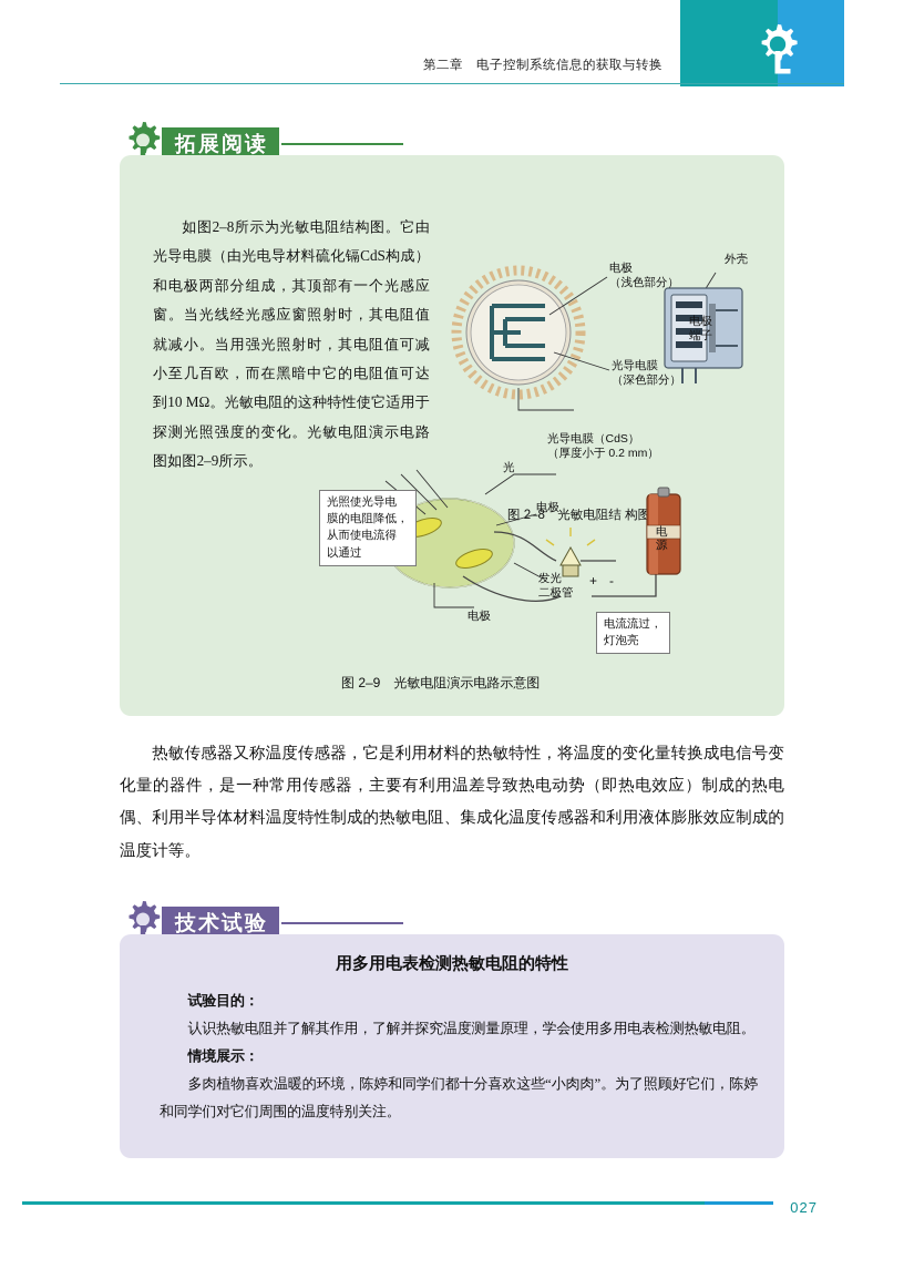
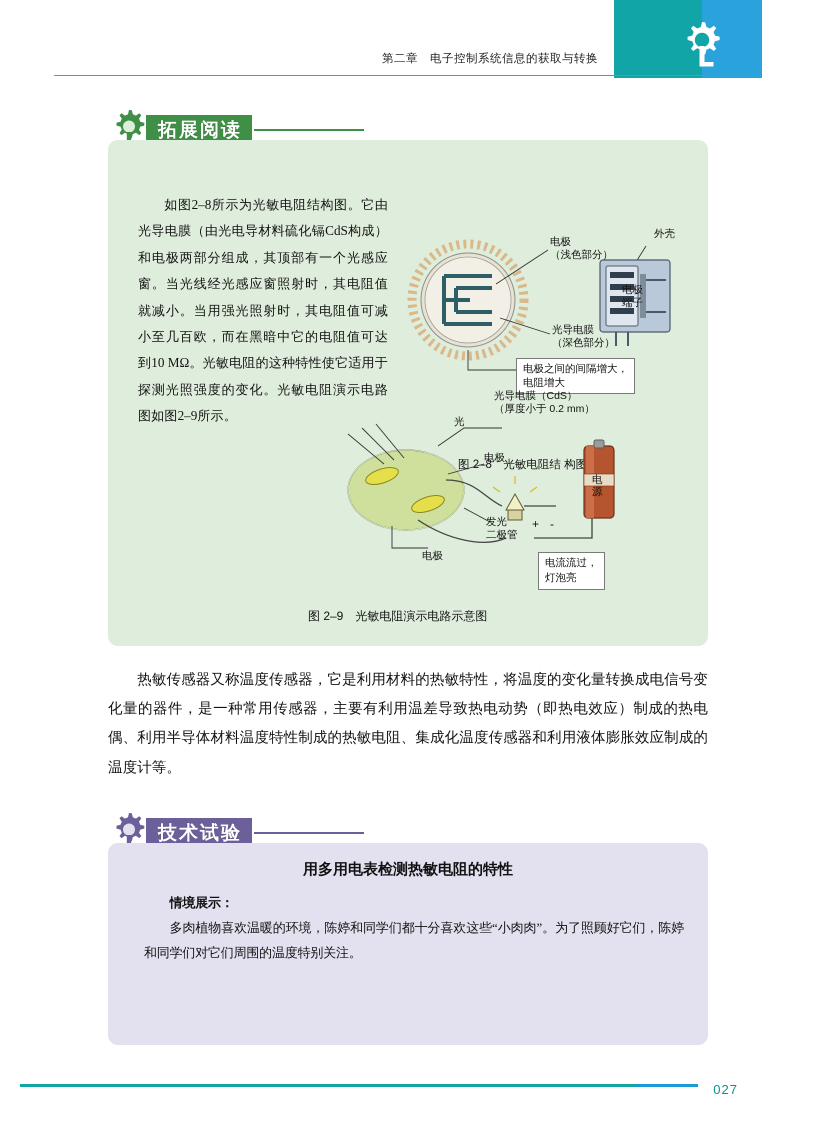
  第二章 电子控制系统信息的获取与转换
  拓展阅读
  如图2–8所示为光敏电阻结构图。它由光导电膜（由光电导材料硫化镉CdS构成）和电极两部分组成，其顶部有一个光感应窗。当光线经光感应窗照射时，其电阻值就减小。当用强光照射时，其电阻值可减小至几百欧，而在黑暗中它的电阻值可达到10 MΩ。光敏电阻的这种特性使它适用于探测光照强度的变化。光敏电阻演示电路图如图2–9所示。
  电极
  （浅色部分）
  外壳
  光导电膜
  （深色部分）
  电极
  端子
+ 电极之间的间隔增大，
+ 电阻增大
  图 2–8 光敏电阻结 构图
  +
  -
  光导电膜（CdS）
  （厚度小于 0.2 mm）
  光
  电极
  电极
  电
  源
  发光
  二极管
- 光照使光导电
- 膜的电阻降低，
- 从而使电流得
- 以通过
  电流流过，
  灯泡亮
  图 2–9 光敏电阻演示电路示意图
  热敏传感器又称温度传感器，它是利用材料的热敏特性，将温度的变化量转换成电信号变化量的器件，是一种常用传感器，主要有利用温差导致热电动势（即热电效应）制成的热电偶、利用半导体材料温度特性制成的热敏电阻、集成化温度传感器和利用液体膨胀效应制成的温度计等。
  技术试验
  用多用电表检测热敏电阻的特性
- 试验目的：
- 认识热敏电阻并了解其作用，了解并探究温度测量原理，学会使用多用电表检测热敏电阻。
  情境展示：
  多肉植物喜欢温暖的环境，陈婷和同学们都十分喜欢这些“小肉肉”。为了照顾好它们，陈婷和同学们对它们周围的温度特别关注。
  027
